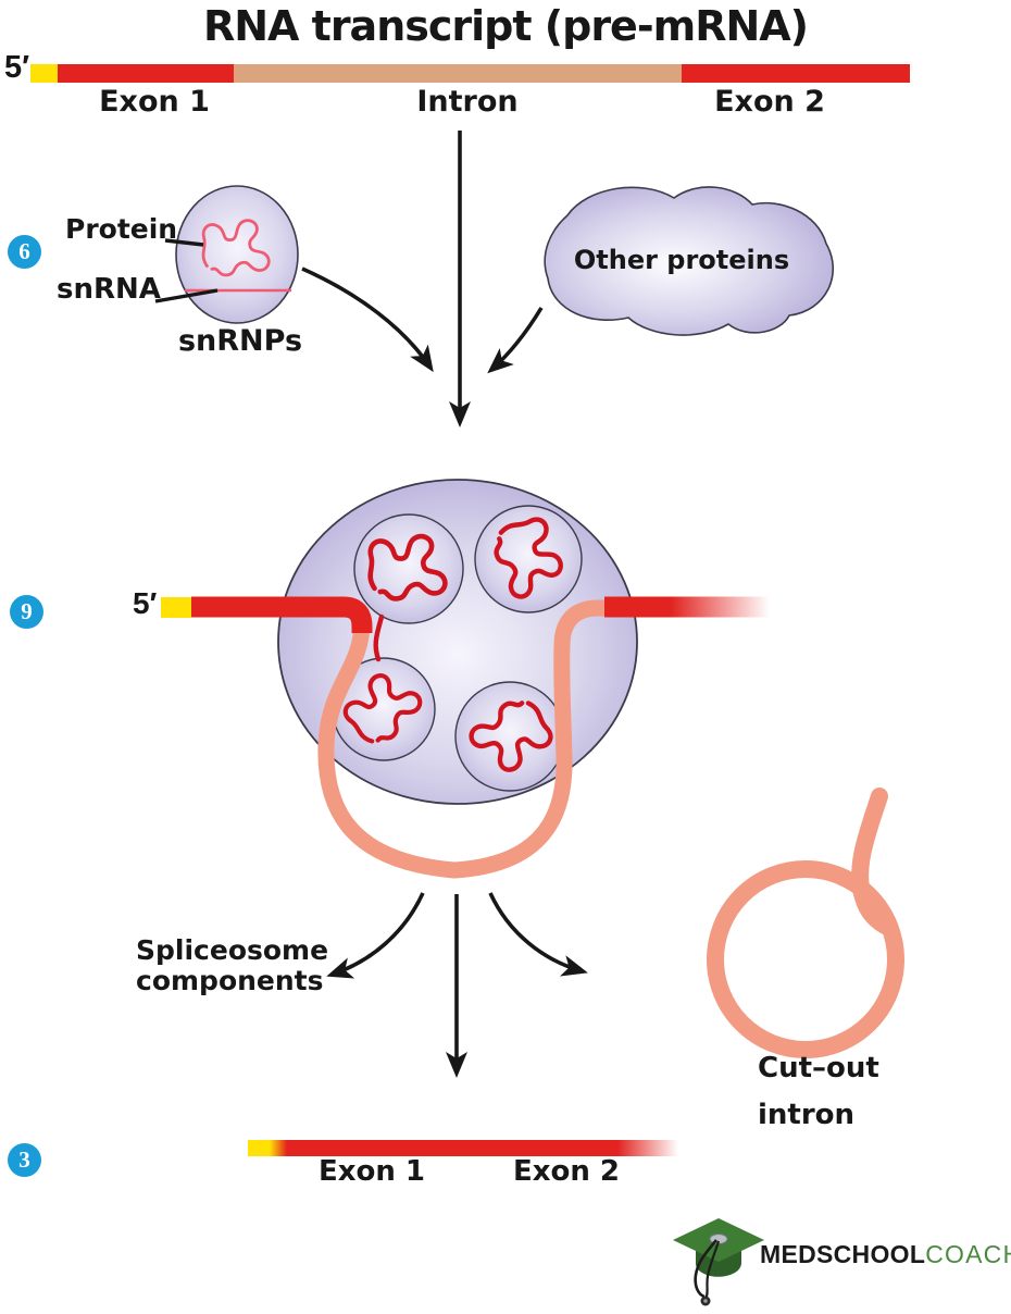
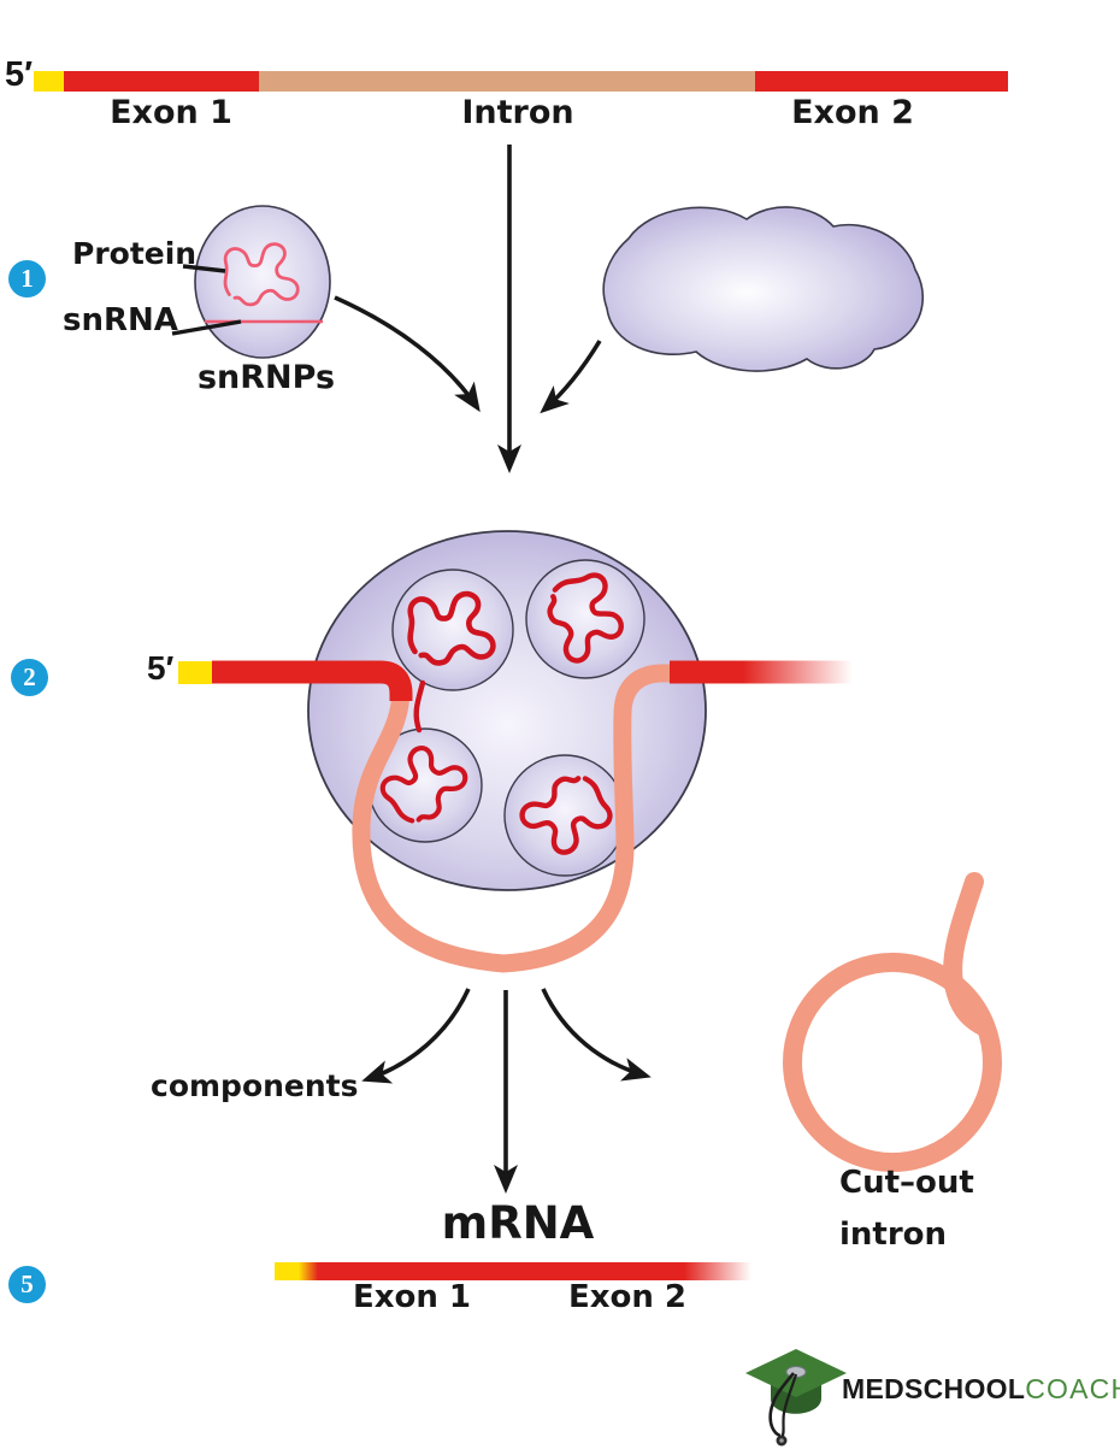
- RNA transcript (pre-mRNA)
  5′
  Exon 1
  Intron
  Exon 2
- 6
+ 1
- 9
+ 2
- 3
+ 5
  Protein
  snRNA
  snRNPs
- Other proteins
  5′
- Spliceosome
  components
+ mRNA
  Exon 1
  Exon 2
  Cut–out
  intron
  MEDSCHOOLCOAC
